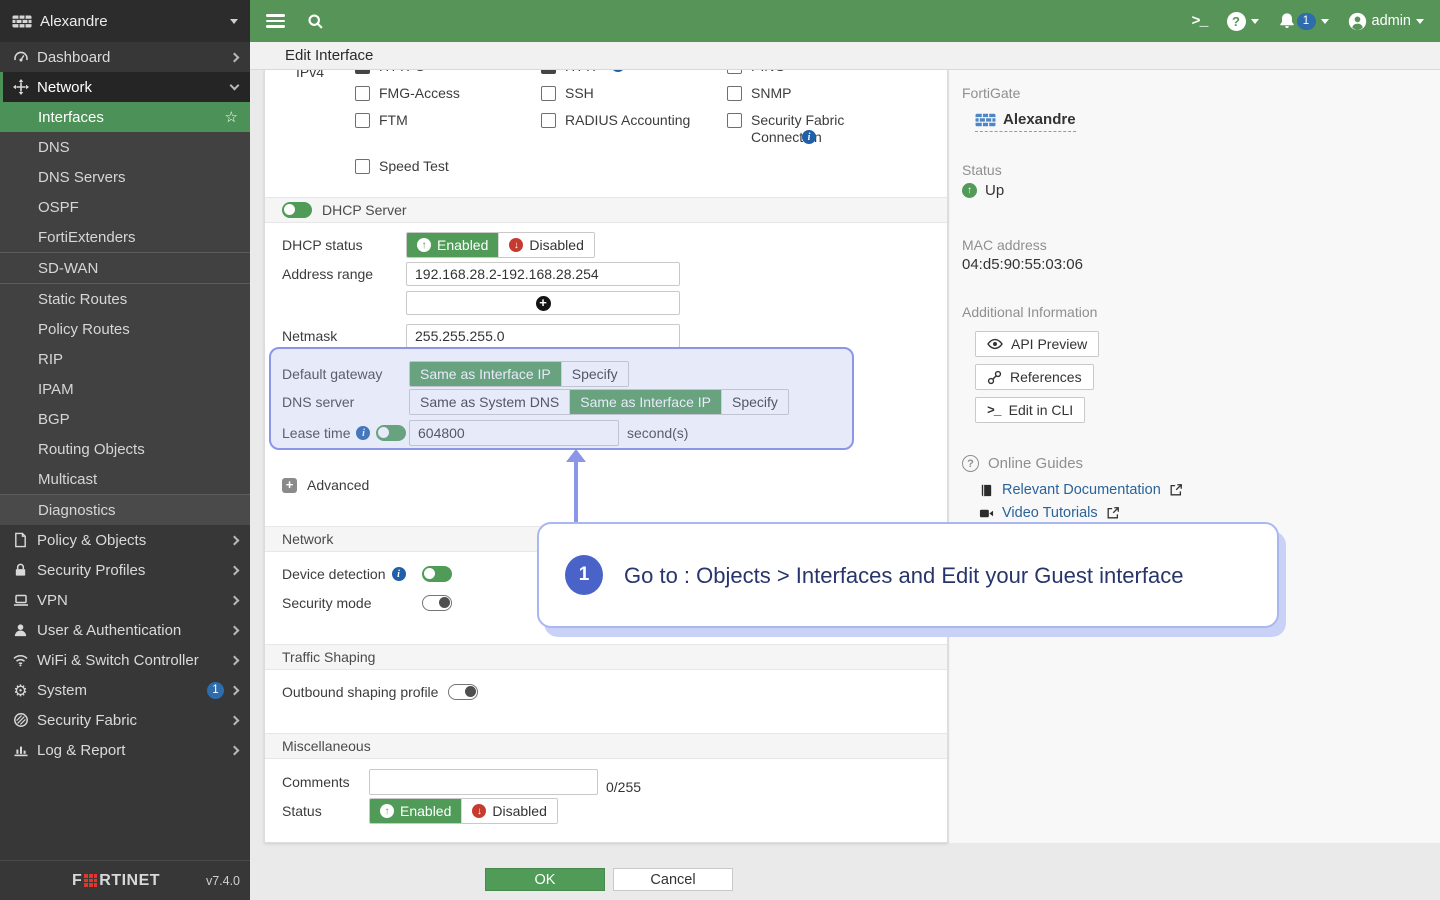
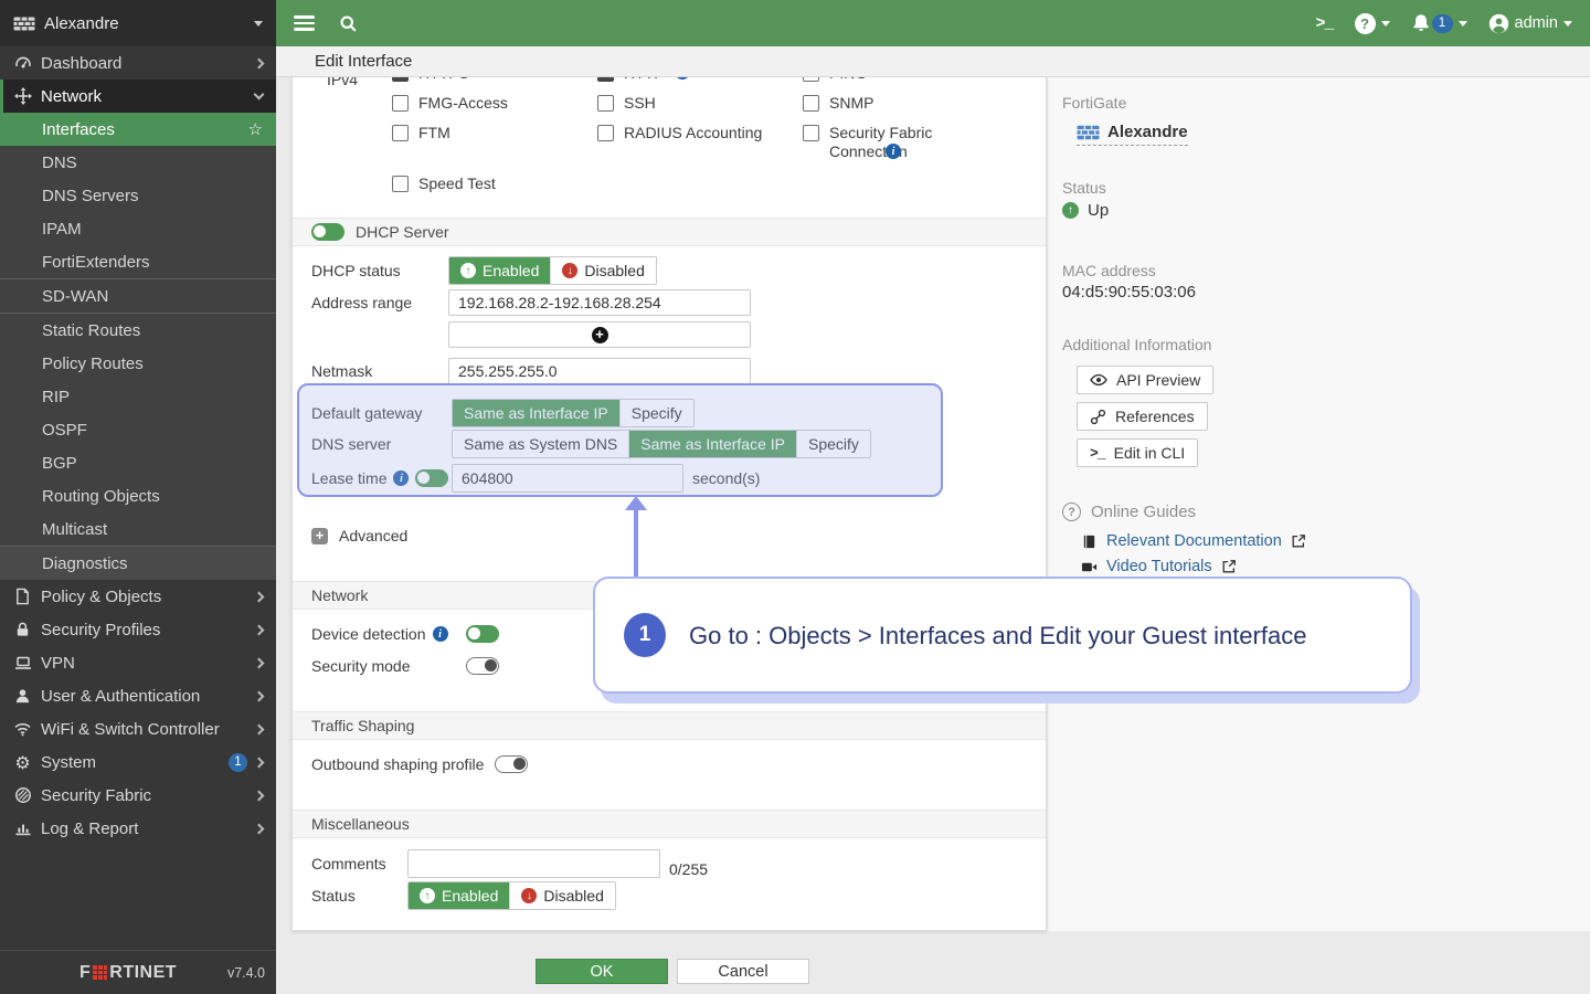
  Alexandre
  Dashboard
  Network
  Interfaces
  ☆
  DNS
  DNS Servers
- OSPF
+ IPAM
  FortiExtenders
  SD-WAN
  Static Routes
  Policy Routes
  RIP
- IPAM
+ OSPF
  BGP
  Routing Objects
  Multicast
  Diagnostics
  Policy & Objects
  Security Profiles
  VPN
  User & Authentication
  WiFi & Switch Controller
  ⚙
  System
  1
  Security Fabric
  Log & Report
  F
  RTINET
  v7.4.0
  >_
  ?
  1
  admin
  Edit Interface
  FortiGate
  Alexandre
  Status
  ↑
  Up
  MAC address
  04:d5:90:55:03:06
  Additional Information
  API Preview
  References
  >_
  Edit in CLI
  ?
  Online Guides
  Relevant Documentation
  Video Tutorials
  IPv4
  FMG-Access
  SSH
  SNMP
  FTM
  RADIUS Accounting
  Security Fabric Connecn
  i
  Speed Test
  DHCP Server
  DHCP status
  ↑
  Enabled
  ↓
  Disabled
  Address range
  192.168.28.2-192.168.28.254
  +
  Netmask
  255.255.255.0
  Default gateway
  Same as Interface IP
  Specify
  DNS server
  Same as System DNS
  Same as Interface IP
  Specify
  Lease time
  i
  604800
  second(s)
  +
  Advanced
  Network
  Device detection
  i
  Security mode
  Traffic Shaping
  Outbound shaping profile
  Miscellaneous
  Comments
  0/255
  Status
  ↑
  Enabled
  ↓
  Disabled
  OK
  Cancel
  1
  Go to : Objects > Interfaces and Edit your Guest interface
